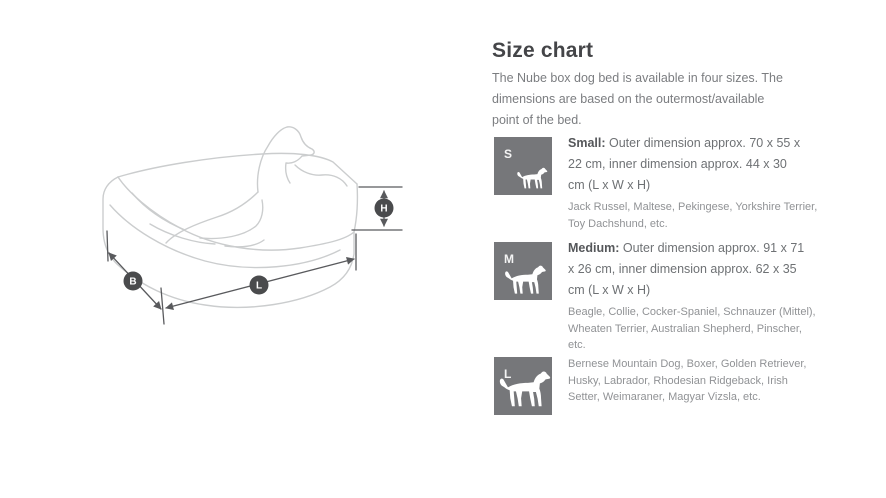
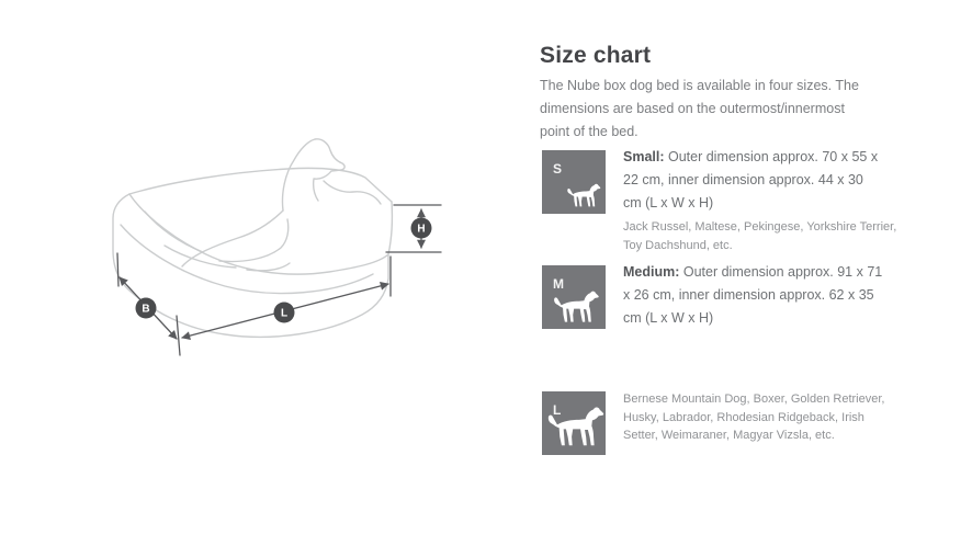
  H
  B
  L
  Size chart
- The Nube box dog bed is available in four sizes. The dimensions are based on the outermost/available point of the bed.
+ The Nube box dog bed is available in four sizes. The dimensions are based on the outermost/innermost point of the bed.
  S
  Small: Outer dimension approx. 70 x 55 x 22 cm, inner dimension approx. 44 x 30 cm (L x W x H)
  Jack Russel, Maltese, Pekingese, Yorkshire Terrier, Toy Dachshund, etc.
  M
  Medium: Outer dimension approx. 91 x 71 x 26 cm, inner dimension approx. 62 x 35 cm (L x W x H)
- Beagle, Collie, Cocker-Spaniel, Schnauzer (Mittel), Wheaten Terrier, Australian Shepherd, Pinscher, etc.
  L
  Bernese Mountain Dog, Boxer, Golden Retriever, Husky, Labrador, Rhodesian Ridgeback, Irish Setter, Weimaraner, Magyar Vizsla, etc.
